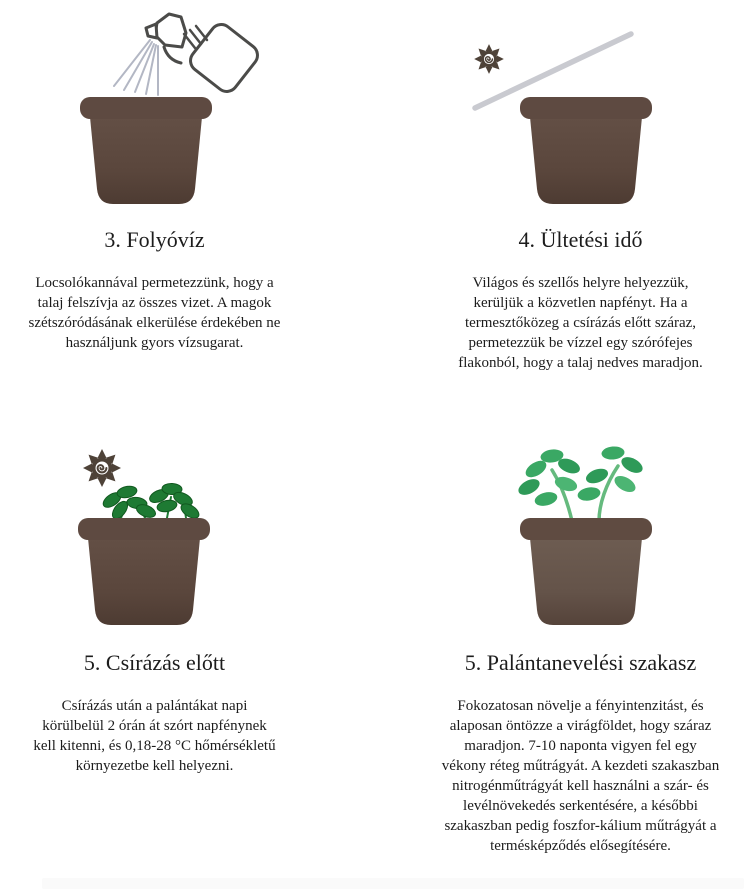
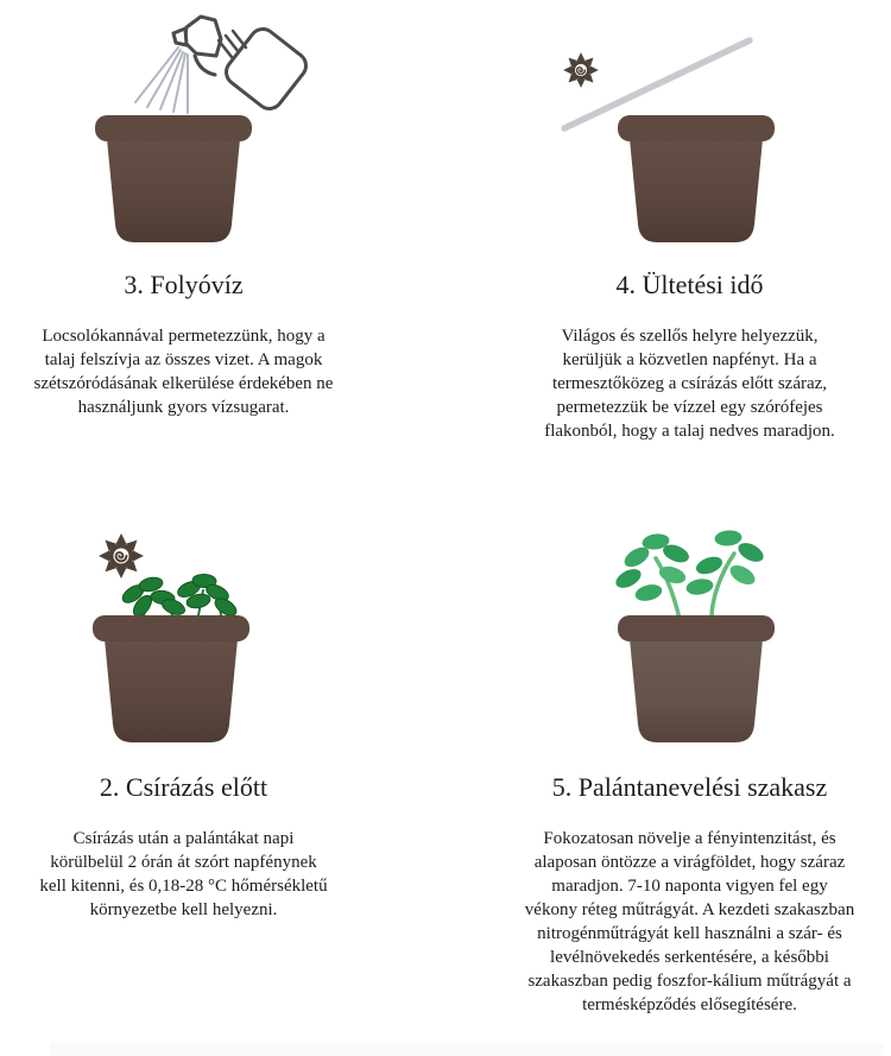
  3. Folyóvíz
  Locsolókannával permetezzünk, hogy a
  talaj felszívja az összes vizet. A magok
  szétszóródásának elkerülése érdekében ne
  használjunk gyors vízsugarat.
  4. Ültetési idő
  Világos és szellős helyre helyezzük,
  kerüljük a közvetlen napfényt. Ha a
  termesztőközeg a csírázás előtt száraz,
  permetezzük be vízzel egy szórófejes
  flakonból, hogy a talaj nedves maradjon.
- 5. Csírázás előtt
+ 2. Csírázás előtt
  Csírázás után a palántákat napi
  körülbelül 2 órán át szórt napfénynek
  kell kitenni, és 0,18-28 °C hőmérsékletű
  környezetbe kell helyezni.
  5. Palántanevelési szakasz
  Fokozatosan növelje a fényintenzitást, és
  alaposan öntözze a virágföldet, hogy száraz
  maradjon. 7-10 naponta vigyen fel egy
  vékony réteg műtrágyát. A kezdeti szakaszban
  nitrogénműtrágyát kell használni a szár- és
  levélnövekedés serkentésére, a későbbi
  szakaszban pedig foszfor-kálium műtrágyát a
  termésképződés elősegítésére.
